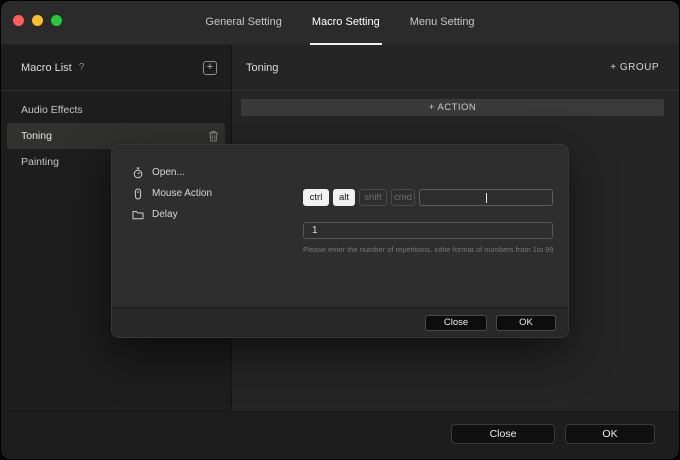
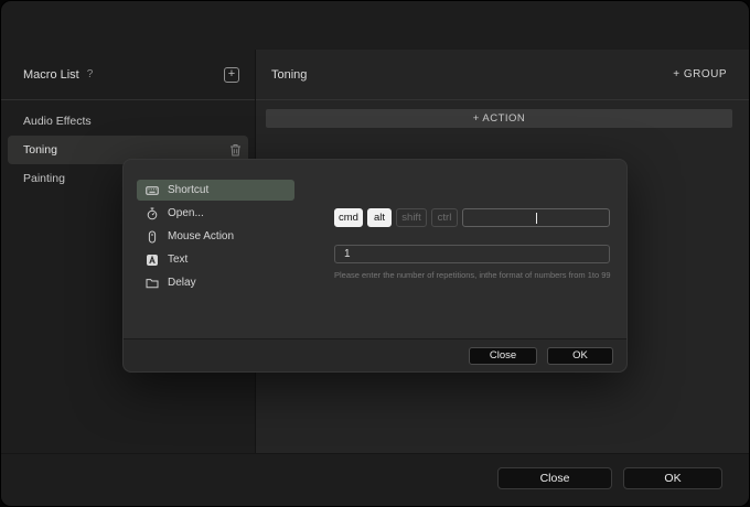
- General Setting
- Macro Setting
- Menu Setting
  Macro List
  ?
  +
  Audio Effects
  Toning
  Painting
  Toning
  + GROUP
  + ACTION
+ Shortcut
  Open...
  Mouse Action
+ Text
  Delay
- ctrl
+ cmd
  alt
  shift
- cmd
+ ctrl
  1
  Please enter the number of repetitions, inthe format of numbers from 1to 99
  Close
  OK
  Close
  OK
